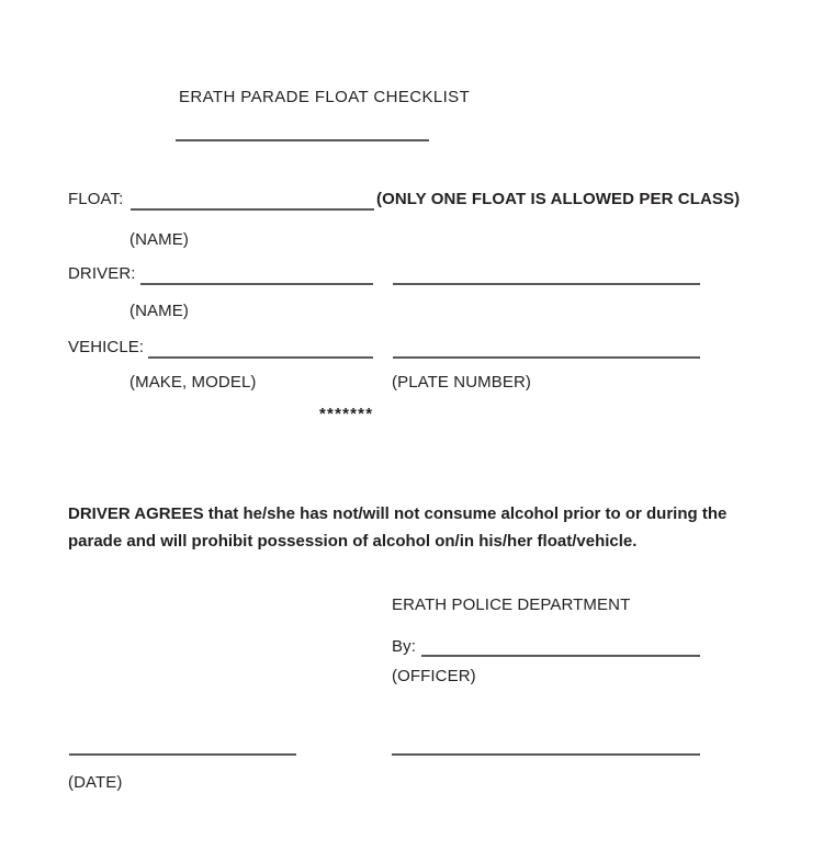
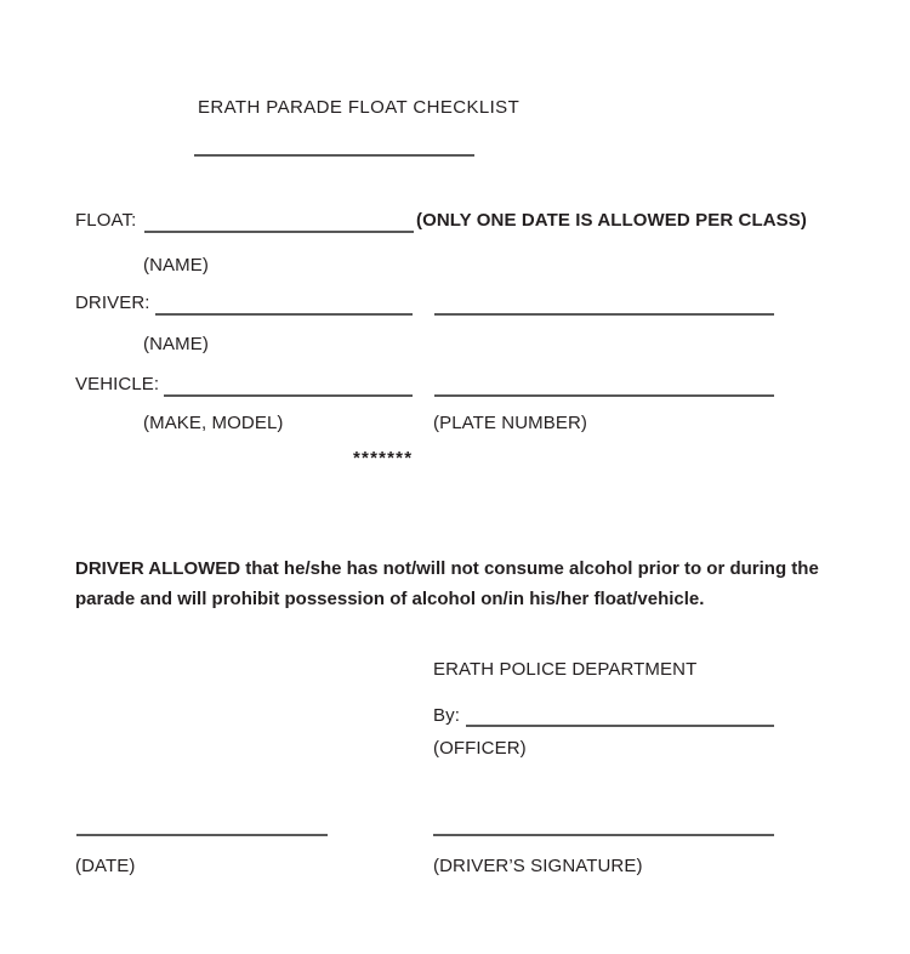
  ERATH PARADE FLOAT CHECKLIST
  FLOAT:
- (ONLY ONE FLOAT IS ALLOWED PER CLASS)
+ (ONLY ONE DATE IS ALLOWED PER CLASS)
  (NAME)
  DRIVER:
  (NAME)
  VEHICLE:
  (MAKE, MODEL)
  (PLATE NUMBER)
  *******
- DRIVER AGREES that he/she has not/will not consume alcohol prior to or during the parade and will prohibit possession of alcohol on/in his/her float/vehicle.
+ DRIVER ALLOWED that he/she has not/will not consume alcohol prior to or during the parade and will prohibit possession of alcohol on/in his/her float/vehicle.
  ERATH POLICE DEPARTMENT
  By:
  (OFFICER)
  (DATE)
+ (DRIVER’S SIGNATURE)
